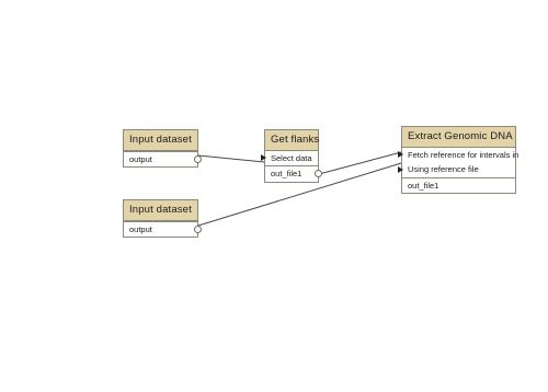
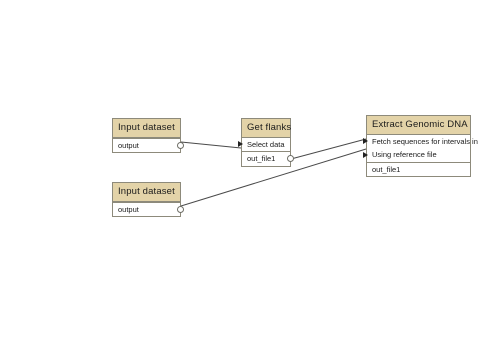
  Input dataset
  output
  Get flanks
  Select data
  out_file1
  Extract Genomic DNA
- Fetch reference for intervals in
+ Fetch sequences for intervals in
  Using reference file
  out_file1
  Input dataset
  output
